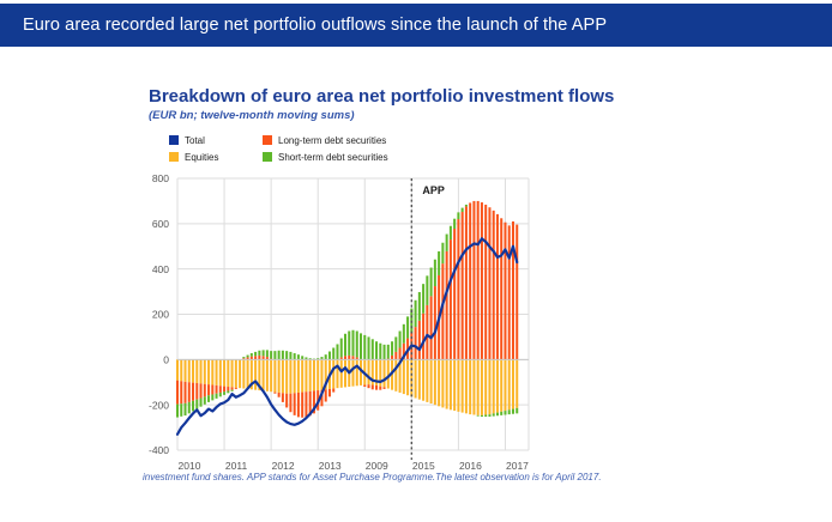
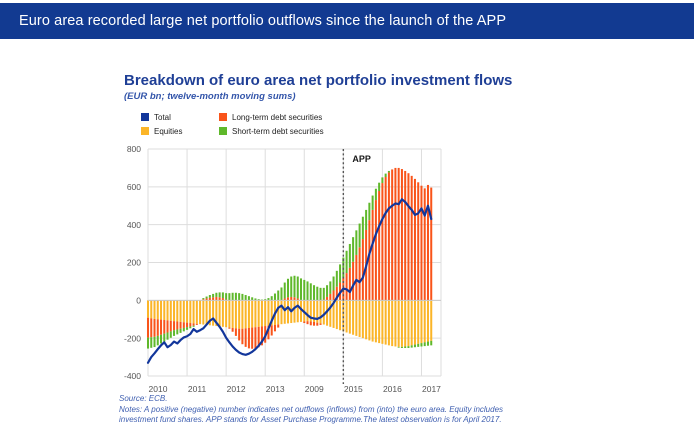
  Euro area recorded large net portfolio outflows since the launch of the APP
  Breakdown of euro area net portfolio investment flows
  (EUR bn; twelve-month moving sums)
  Total
  Long-term debt securities
  Equities
  Short-term debt securities
  APP
  -400
  -200
  0
  200
  400
  600
  800
  2010
  2011
  2012
  2013
  2009
  2015
  2016
  2017
+ Source: ECB.
+ Notes: A positive (negative) number indicates net outflows (inflows) from (into) the euro area. Equity includes
  investment fund shares. APP stands for Asset Purchase Programme.The latest observation is for April 2017.
